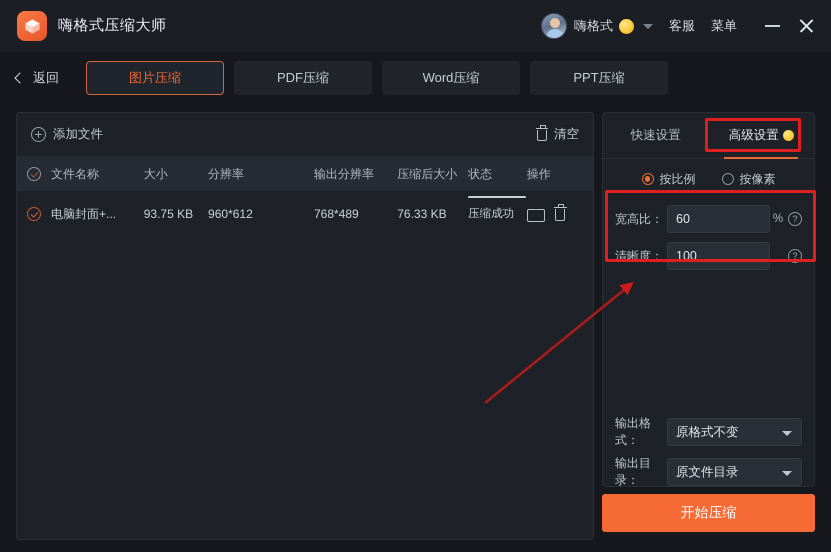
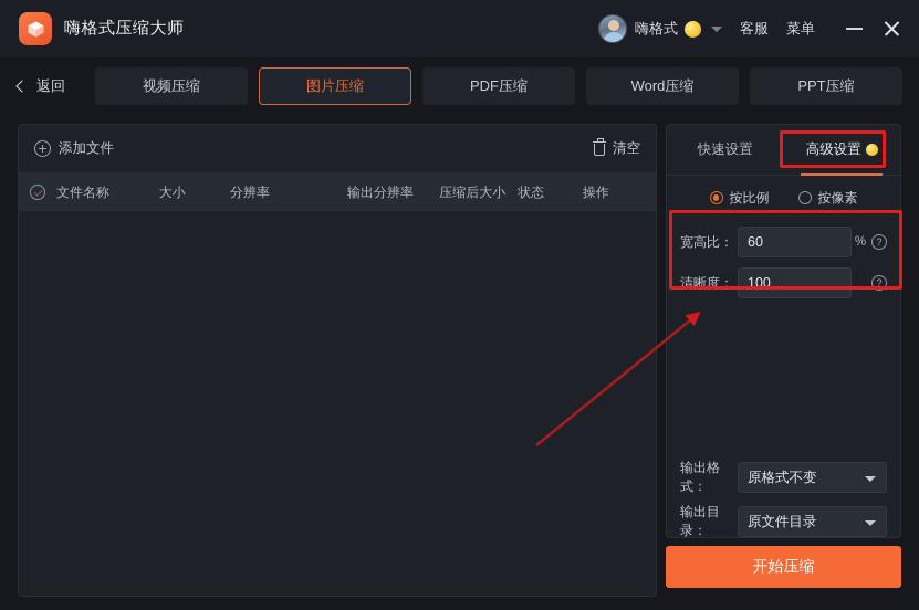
  嗨格式压缩大师
  嗨格式
  客服
  菜单
  返回
+ 视频压缩
  图片压缩
  PDF压缩
  Word压缩
  PPT压缩
  添加文件
  清空
  文件名称
  大小
  分辨率
  输出分辨率
  压缩后大小
  状态
  操作
- 电脑封面+...
- 93.75 KB
- 960*612
- 768*489
- 76.33 KB
- 压缩成功
  快速设置
  高级设置
  按比例
  按像素
  宽高比：
  60
  %
  ?
  清晰度：
  100
  ?
  输出格式：
  原格式不变
  输出目录：
  原文件目录
  开始压缩
